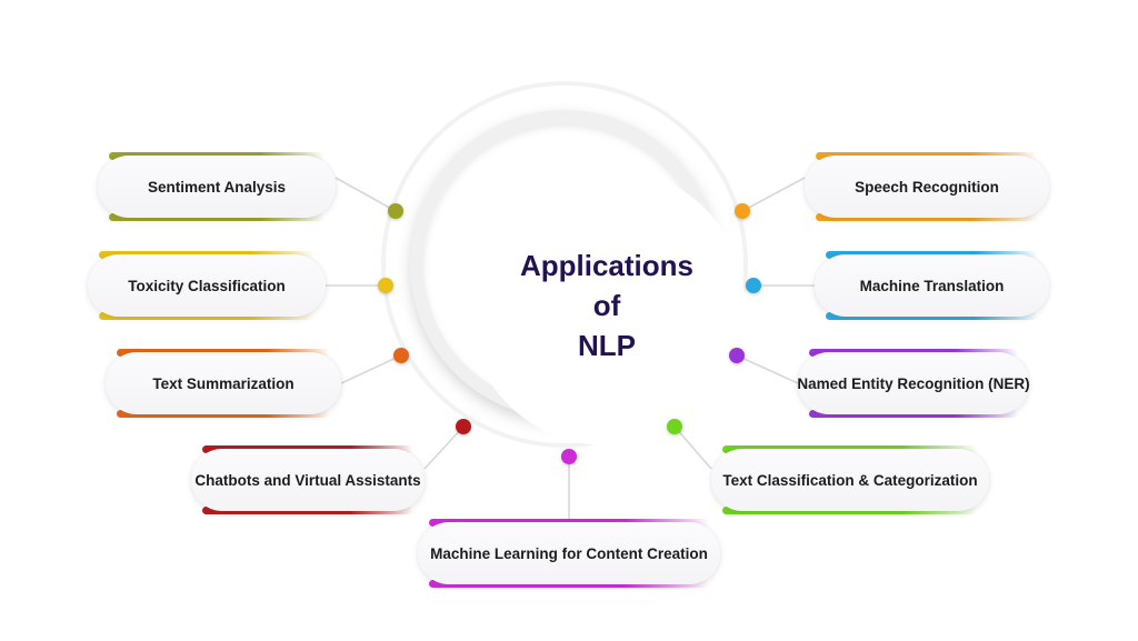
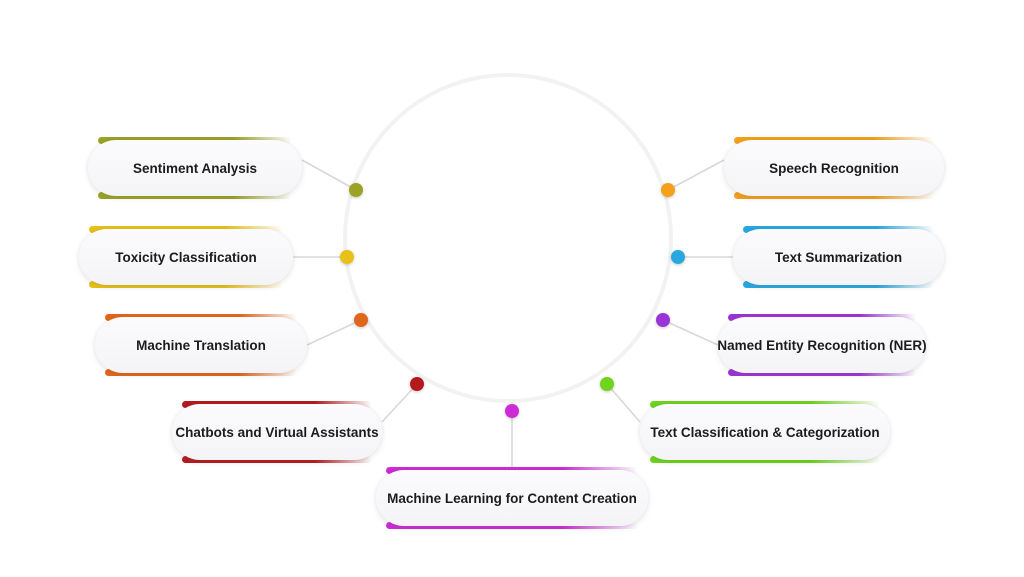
- Applications
- of
- NLP
  Sentiment Analysis
  Toxicity Classification
- Text Summarization
+ Machine Translation
  Chatbots and Virtual Assistants
  Machine Learning for Content Creation
  Text Classification & Categorization
  Named Entity Recognition (NER)
- Machine Translation
+ Text Summarization
  Speech Recognition
